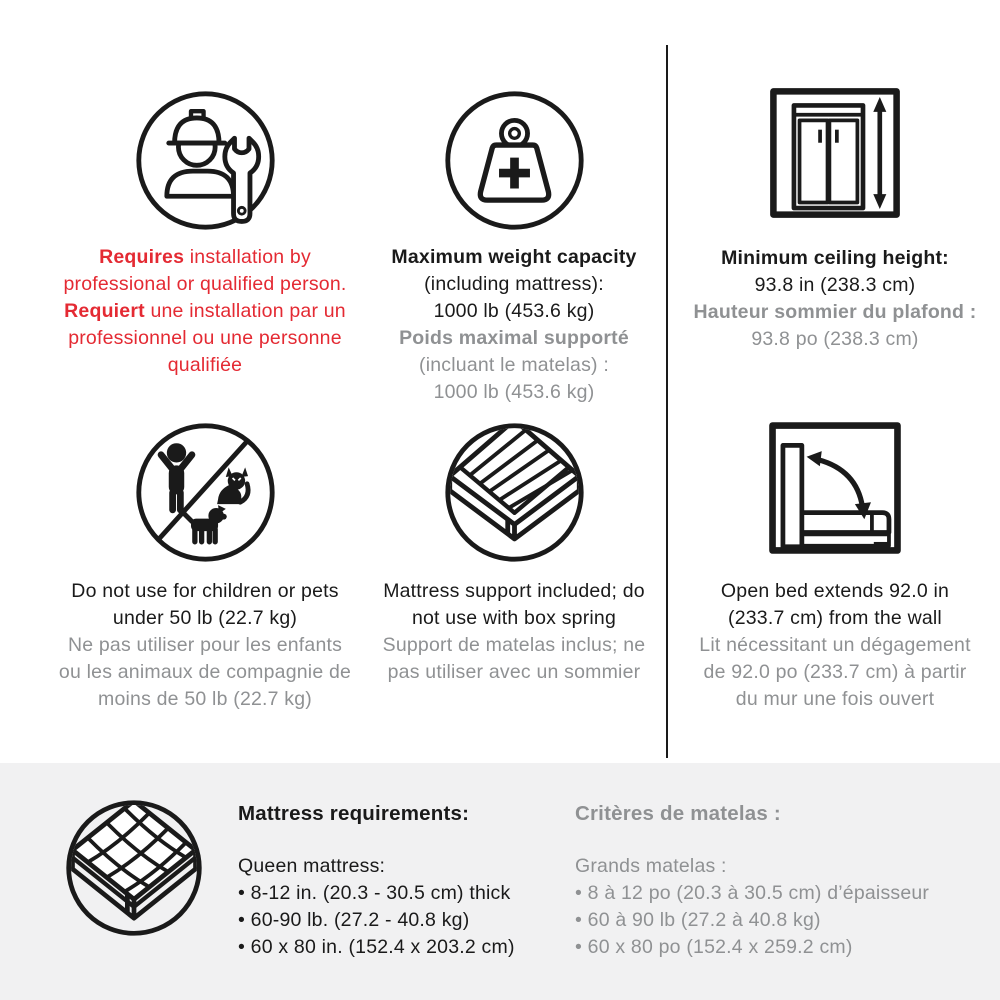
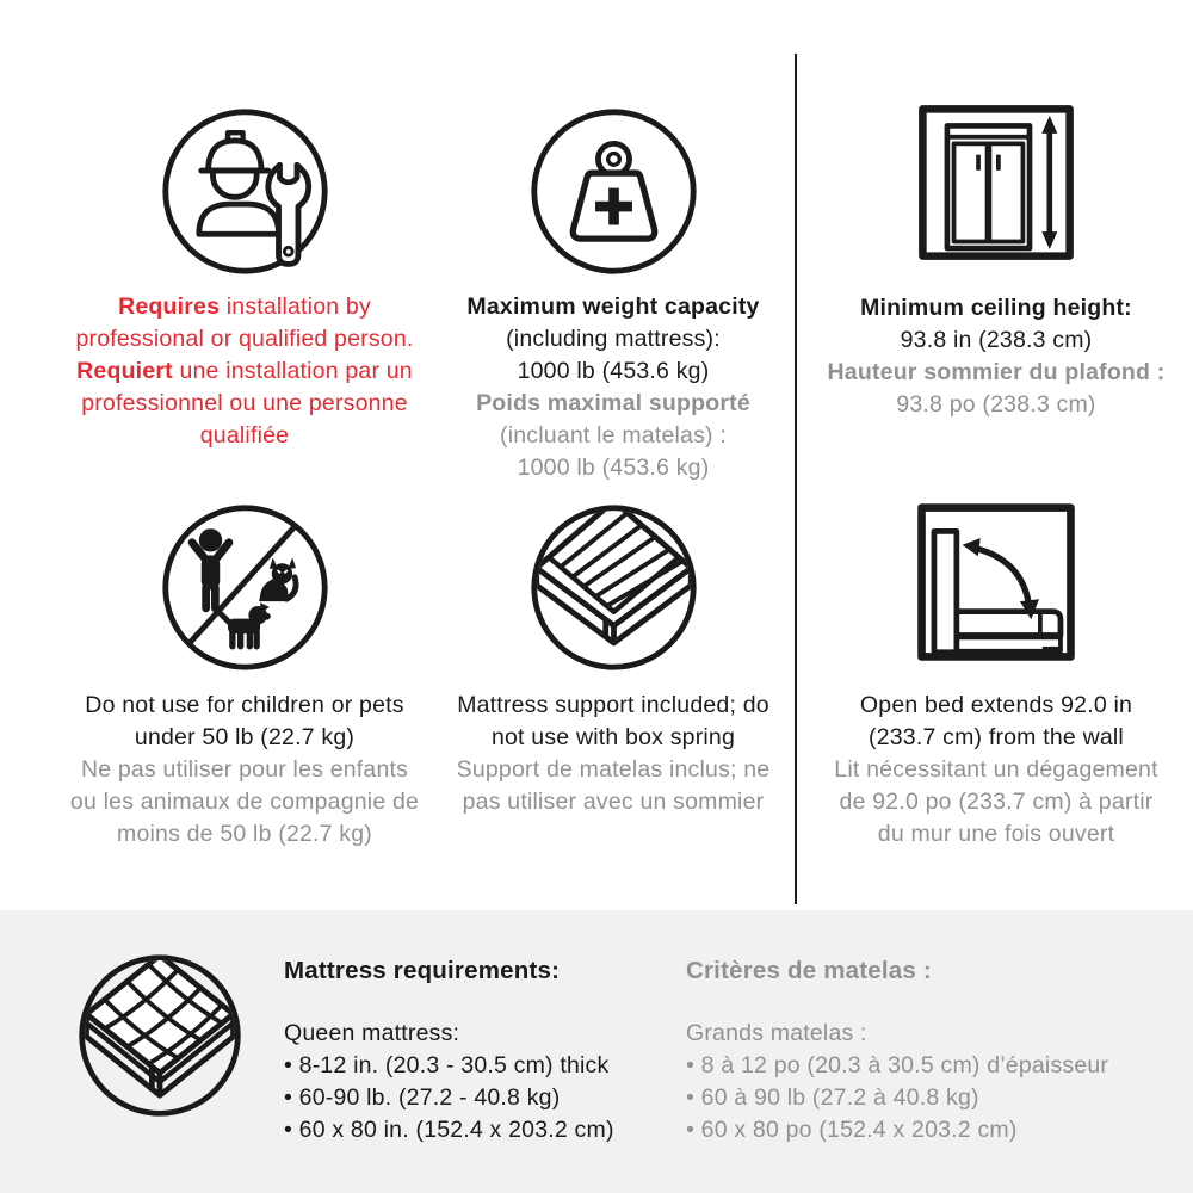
  Requires installation by
  professional or qualified person.
  Requiert une installation par un
  professionnel ou une personne
  qualifiée
  Maximum weight capacity
  (including mattress):
  1000 lb (453.6 kg)
  Poids maximal supporté
  (incluant le matelas) :
  1000 lb (453.6 kg)
  Minimum ceiling height:
  93.8 in (238.3 cm)
  Hauteur sommier du plafond :
  93.8 po (238.3 cm)
  Do not use for children or pets
  under 50 lb (22.7 kg)
  Ne pas utiliser pour les enfants
  ou les animaux de compagnie de
  moins de 50 lb (22.7 kg)
  Mattress support included; do
  not use with box spring
  Support de matelas inclus; ne
  pas utiliser avec un sommier
  Open bed extends 92.0 in
  (233.7 cm) from the wall
  Lit nécessitant un dégagement
  de 92.0 po (233.7 cm) à partir
  du mur une fois ouvert
  Mattress requirements:
  Queen mattress:
  8-12 in. (20.3 - 30.5 cm) thick
  60-90 lb. (27.2 - 40.8 kg)
  60 x 80 in. (152.4 x 203.2 cm)
  Critères de matelas :
  Grands matelas :
  8 à 12 po (20.3 à 30.5 cm) d’épaisseur
  60 à 90 lb (27.2 à 40.8 kg)
- 60 x 80 po (152.4 x 259.2 cm)
+ 60 x 80 po (152.4 x 203.2 cm)
